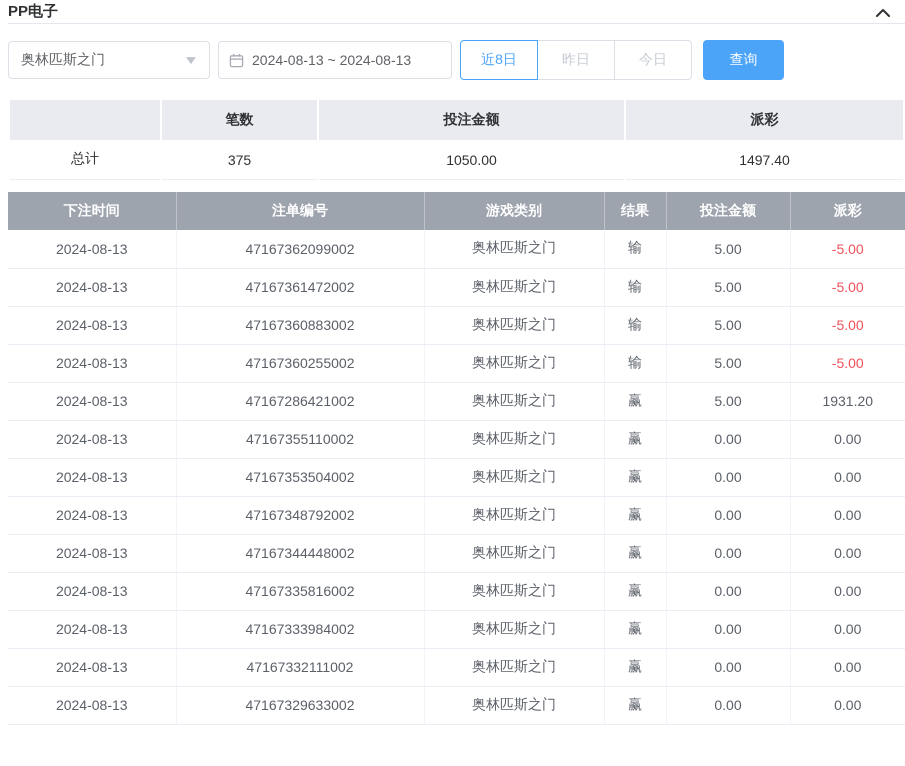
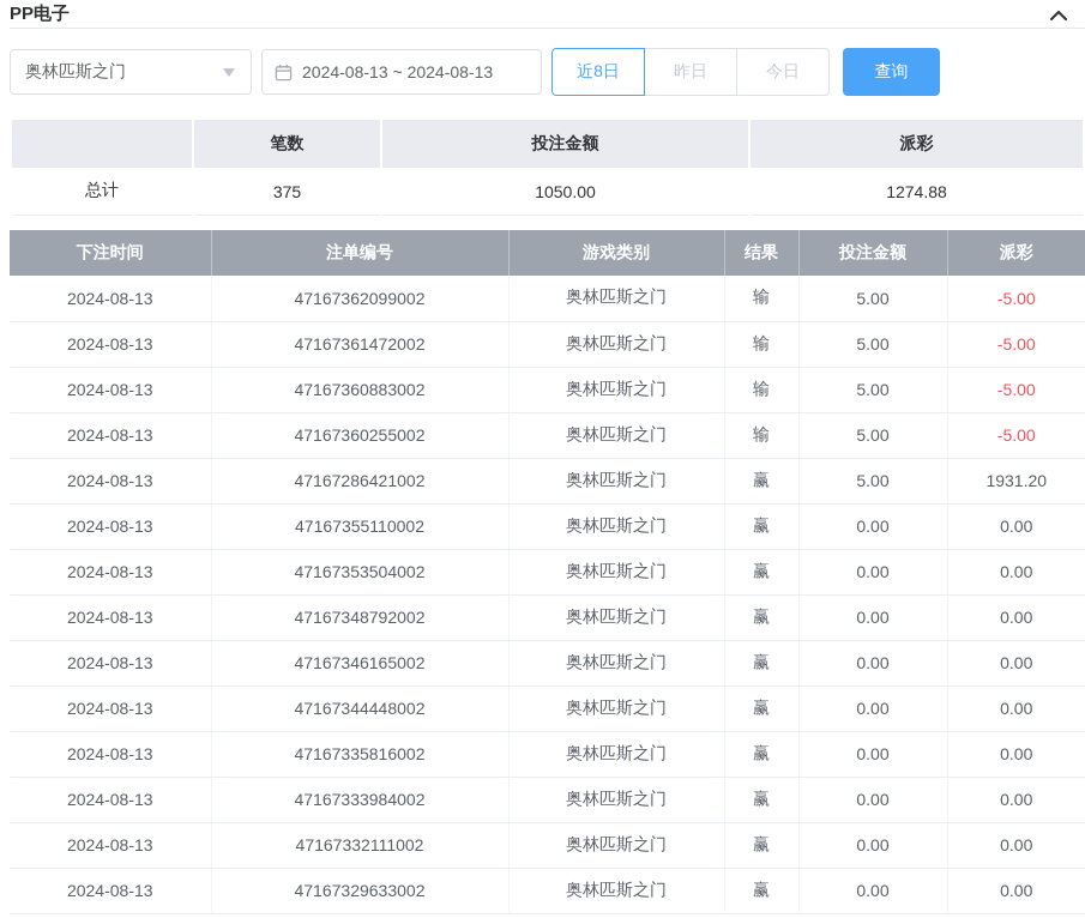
  PP电子
  奥林匹斯之门
  ▼
  2024-08-13 ~ 2024-08-13
  近8日
  昨日
  今日
  查询
  	笔数	投注金额	派彩
- 总计	375	1050.00	1497.40
+ 总计	375	1050.00	1274.88
  下注时间	注单编号	游戏类别	结果	投注金额	派彩
  2024-08-13	47167362099002	奥林匹斯之门	输	5.00	-5.00
  2024-08-13	47167361472002	奥林匹斯之门	输	5.00	-5.00
  2024-08-13	47167360883002	奥林匹斯之门	输	5.00	-5.00
  2024-08-13	47167360255002	奥林匹斯之门	输	5.00	-5.00
  2024-08-13	47167286421002	奥林匹斯之门	赢	5.00	1931.20
  2024-08-13	47167355110002	奥林匹斯之门	赢	0.00	0.00
  2024-08-13	47167353504002	奥林匹斯之门	赢	0.00	0.00
  2024-08-13	47167348792002	奥林匹斯之门	赢	0.00	0.00
+ 2024-08-13	47167346165002	奥林匹斯之门	赢	0.00	0.00
  2024-08-13	47167344448002	奥林匹斯之门	赢	0.00	0.00
  2024-08-13	47167335816002	奥林匹斯之门	赢	0.00	0.00
  2024-08-13	47167333984002	奥林匹斯之门	赢	0.00	0.00
  2024-08-13	47167332111002	奥林匹斯之门	赢	0.00	0.00
  2024-08-13	47167329633002	奥林匹斯之门	赢	0.00	0.00
